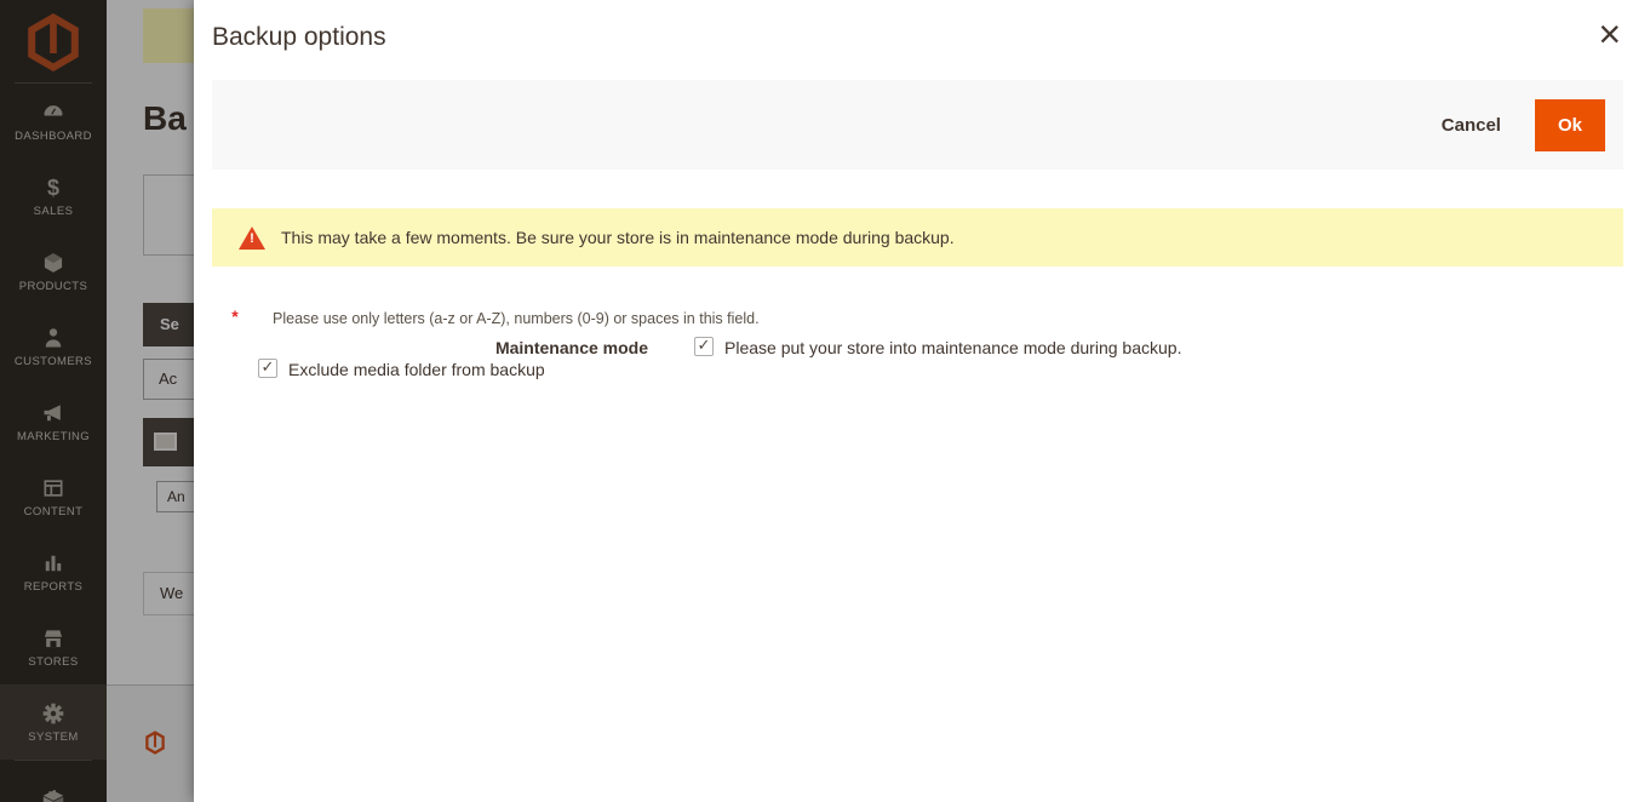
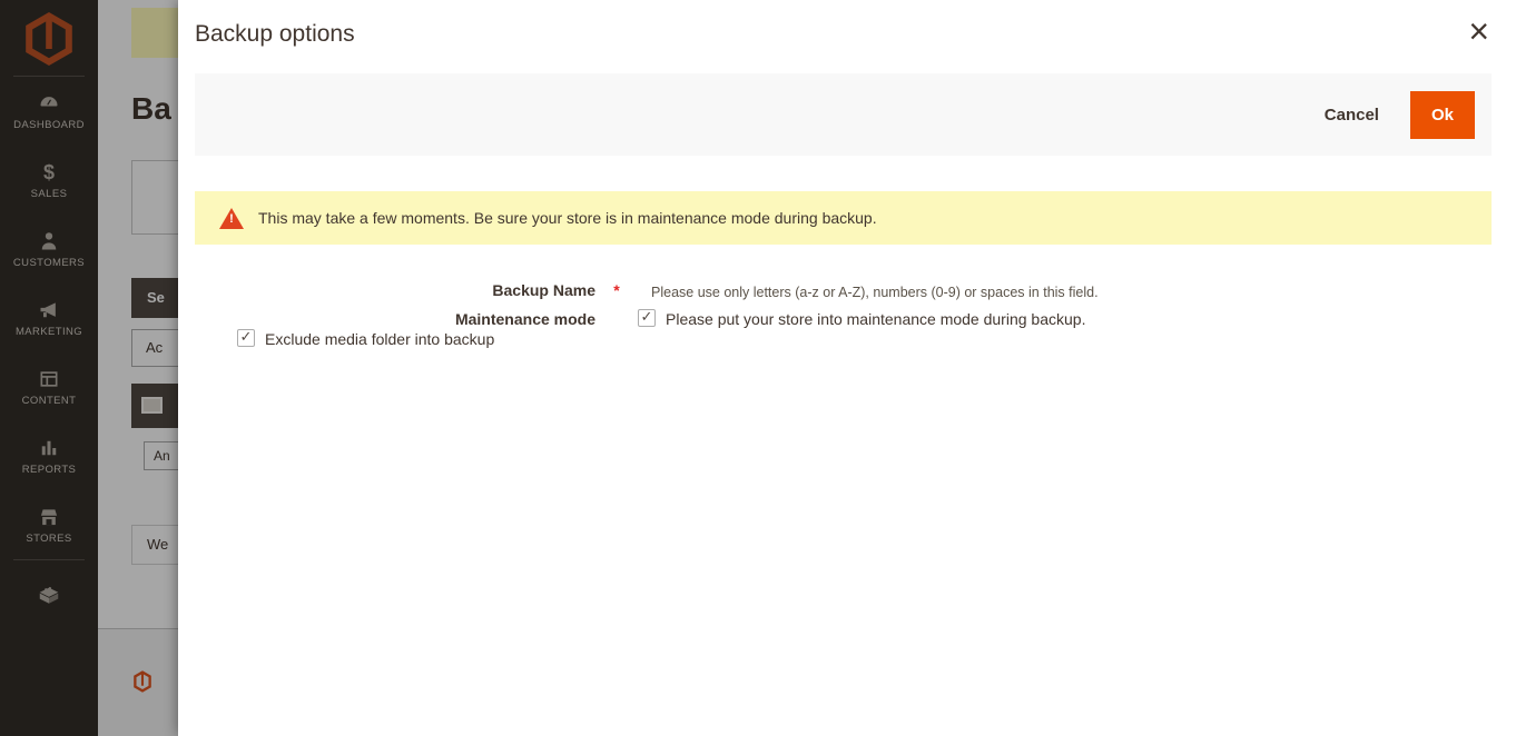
  DASHBOARD
  $
  SALES
- PRODUCTS
  CUSTOMERS
  MARKETING
  CONTENT
  REPORTS
  STORES
- SYSTEM
  Ba
  Se
  Ac
  An
  We
  Backup options
  ×
  Cancel
  Ok
  !
  This may take a few moments. Be sure your store is in maintenance mode during backup.
+ Backup Name
  *
  Please use only letters (a-z or A-Z), numbers (0-9) or spaces in this field.
  Maintenance mode
  ✓
  Please put your store into maintenance mode during backup.
  ✓
- Exclude media folder from backup
+ Exclude media folder into backup
